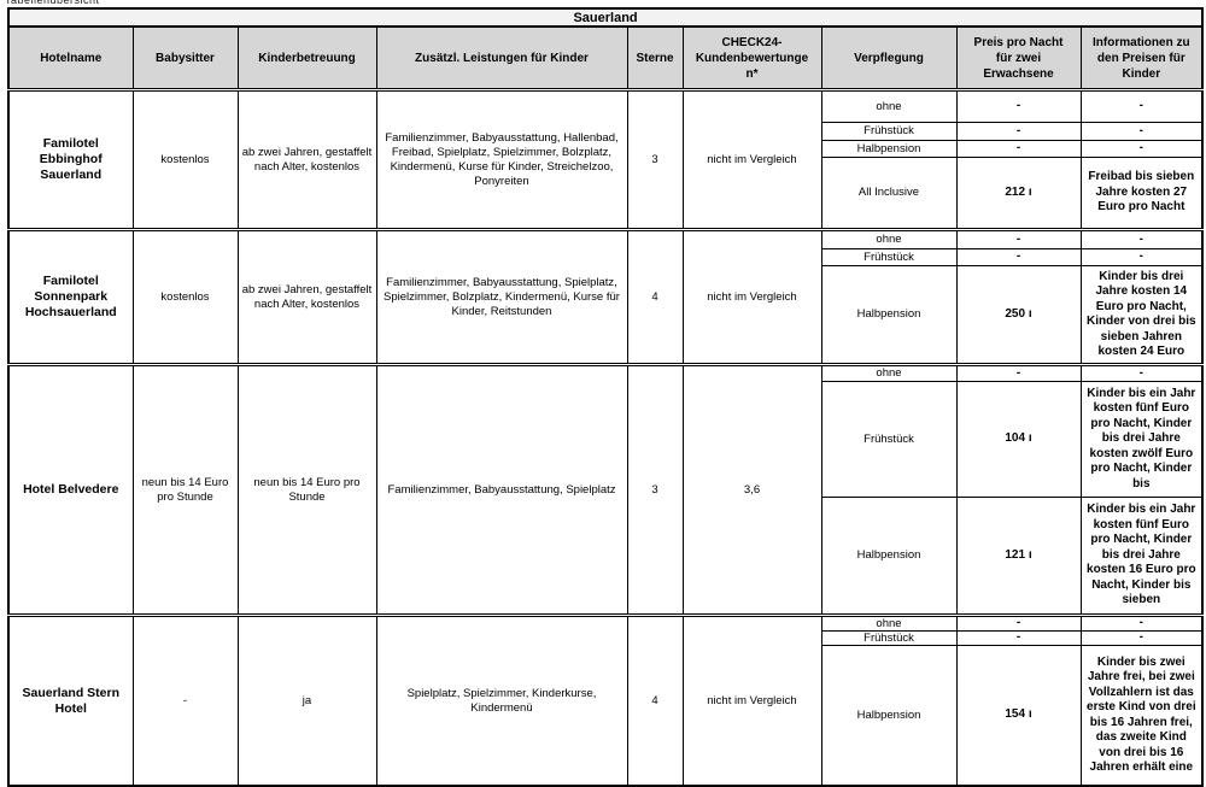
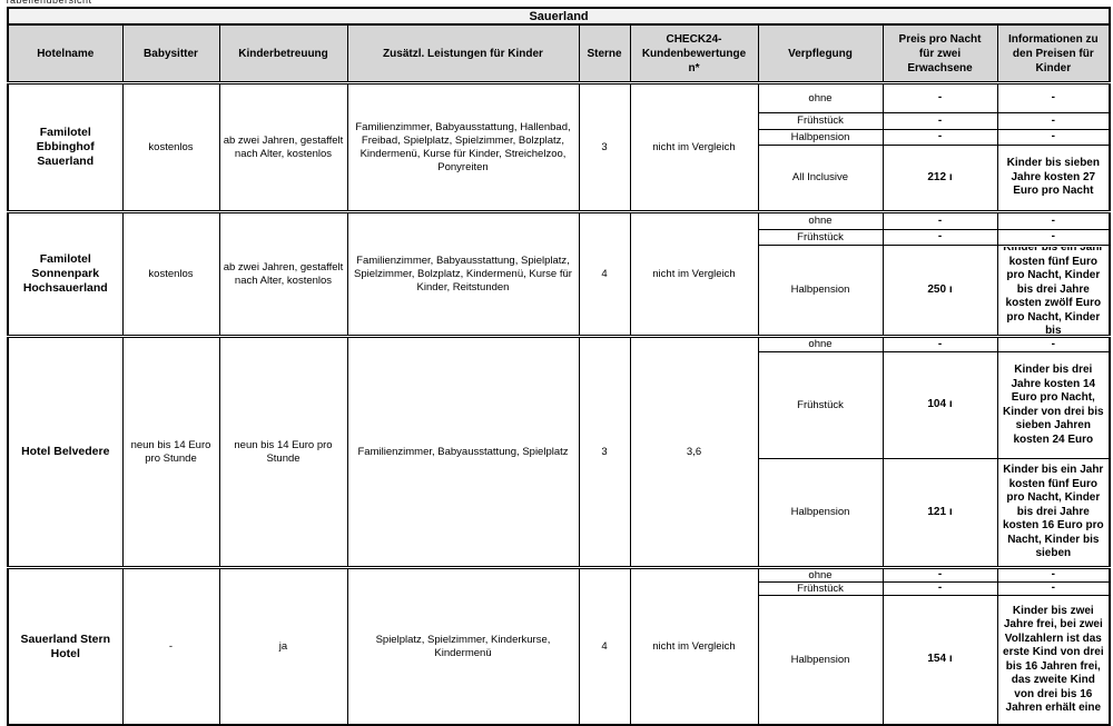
  Tabellenübersicht
  Sauerland
  Hotelname	Babysitter	Kinderbetreuung	Zusätzl. Leistungen für Kinder	Sterne	CHECK24- Kundenbewertunge n*	Verpflegung	Preis pro Nacht für zwei Erwachsene	Informationen zu den Preisen für Kinder
  Familotel Ebbinghof Sauerland	kostenlos	ab zwei Jahren, gestaffelt nach Alter, kostenlos	Familienzimmer, Babyausstattung, Hallenbad, Freibad, Spielplatz, Spielzimmer, Bolzplatz, Kindermenü, Kurse für Kinder, Streichelzoo, Ponyreiten	3	nicht im Vergleich	ohne	-	-
  Frühstück	-	-
  Halbpension	-	-
- All Inclusive	212 ı	Freibad bis sieben Jahre kosten 27 Euro pro Nacht
+ All Inclusive	212 ı	Kinder bis sieben Jahre kosten 27 Euro pro Nacht
  Familotel Sonnenpark Hochsauerland	kostenlos	ab zwei Jahren, gestaffelt nach Alter, kostenlos	Familienzimmer, Babyausstattung, Spielplatz, Spielzimmer, Bolzplatz, Kindermenü, Kurse für Kinder, Reitstunden	4	nicht im Vergleich	ohne	-	-
  Frühstück	-	-
- Halbpension	250 ı	Kinder bis drei Jahre kosten 14 Euro pro Nacht, Kinder von drei bis sieben Jahren kosten 24 Euro
+ Halbpension	250 ı	Kinder bis ein Jahr kosten fünf Euro pro Nacht, Kinder bis drei Jahre kosten zwölf Euro pro Nacht, Kinder bis
  Hotel Belvedere	neun bis 14 Euro pro Stunde	neun bis 14 Euro pro Stunde	Familienzimmer, Babyausstattung, Spielplatz	3	3,6	ohne	-	-
- Frühstück	104 ı	Kinder bis ein Jahr kosten fünf Euro pro Nacht, Kinder bis drei Jahre kosten zwölf Euro pro Nacht, Kinder bis
+ Frühstück	104 ı	Kinder bis drei Jahre kosten 14 Euro pro Nacht, Kinder von drei bis sieben Jahren kosten 24 Euro
  Halbpension	121 ı	Kinder bis ein Jahr kosten fünf Euro pro Nacht, Kinder bis drei Jahre kosten 16 Euro pro Nacht, Kinder bis sieben
  Sauerland Stern Hotel	-	ja	Spielplatz, Spielzimmer, Kinderkurse, Kindermenü	4	nicht im Vergleich	ohne	-	-
  Frühstück	-	-
  Halbpension	154 ı	Kinder bis zwei Jahre frei, bei zwei Vollzahlern ist das erste Kind von drei bis 16 Jahren frei, das zweite Kind von drei bis 16 Jahren erhält eine
